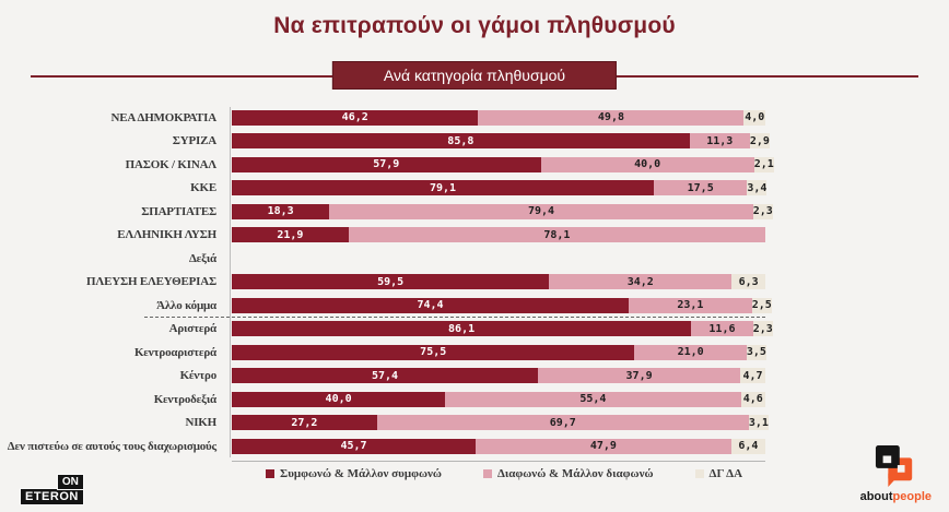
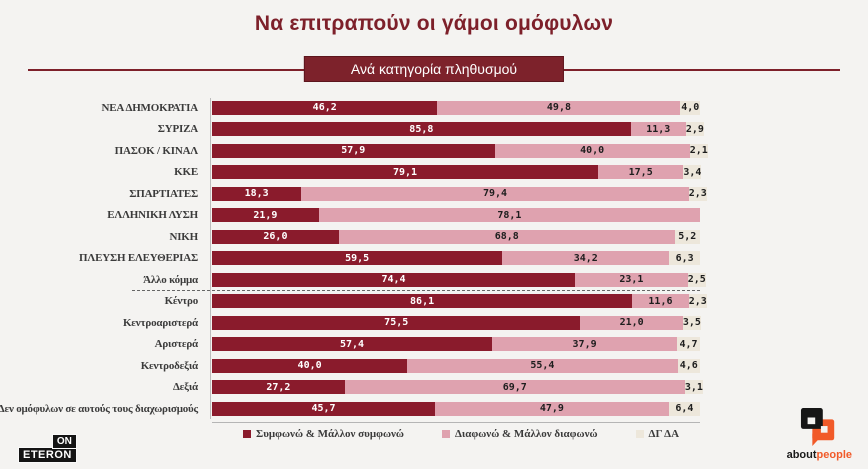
- Να επιτραπούν οι γάμοι πληθυσμού
+ Να επιτραπούν οι γάμοι ομόφυλων
  Ανά κατηγορία πληθυσμού
  ΝΕΑ ΔΗΜΟΚΡΑΤΙΑ
  46,2
  49,8
  4,0
  ΣΥΡΙΖΑ
  85,8
  11,3
  2,9
  ΠΑΣΟΚ / ΚΙΝΑΛ
  57,9
  40,0
  2,1
  ΚΚΕ
  79,1
  17,5
  3,4
  ΣΠΑΡΤΙΑΤΕΣ
  18,3
  79,4
  2,3
  ΕΛΛΗΝΙΚΗ ΛΥΣΗ
  21,9
  78,1
- Δεξιά
+ ΝΙΚΗ
+ 26,0
+ 68,8
+ 5,2
  ΠΛΕΥΣΗ ΕΛΕΥΘΕΡΙΑΣ
  59,5
  34,2
  6,3
  Άλλο κόμμα
  74,4
  23,1
  2,5
- Αριστερά
+ Κέντρο
  86,1
  11,6
  2,3
  Κεντροαριστερά
  75,5
  21,0
  3,5
- Κέντρο
+ Αριστερά
  57,4
  37,9
  4,7
  Κεντροδεξιά
  40,0
  55,4
  4,6
- ΝΙΚΗ
+ Δεξιά
  27,2
  69,7
  3,1
- Δεν πιστεύω σε αυτούς τους διαχωρισμούς
+ Δεν ομόφυλων σε αυτούς τους διαχωρισμούς
  45,7
  47,9
  6,4
  Συμφωνώ & Μάλλον συμφωνώ
  Διαφωνώ & Μάλλον διαφωνώ
  ΔΓ ΔΑ
  ON
  ETERON
  aboutpeople
